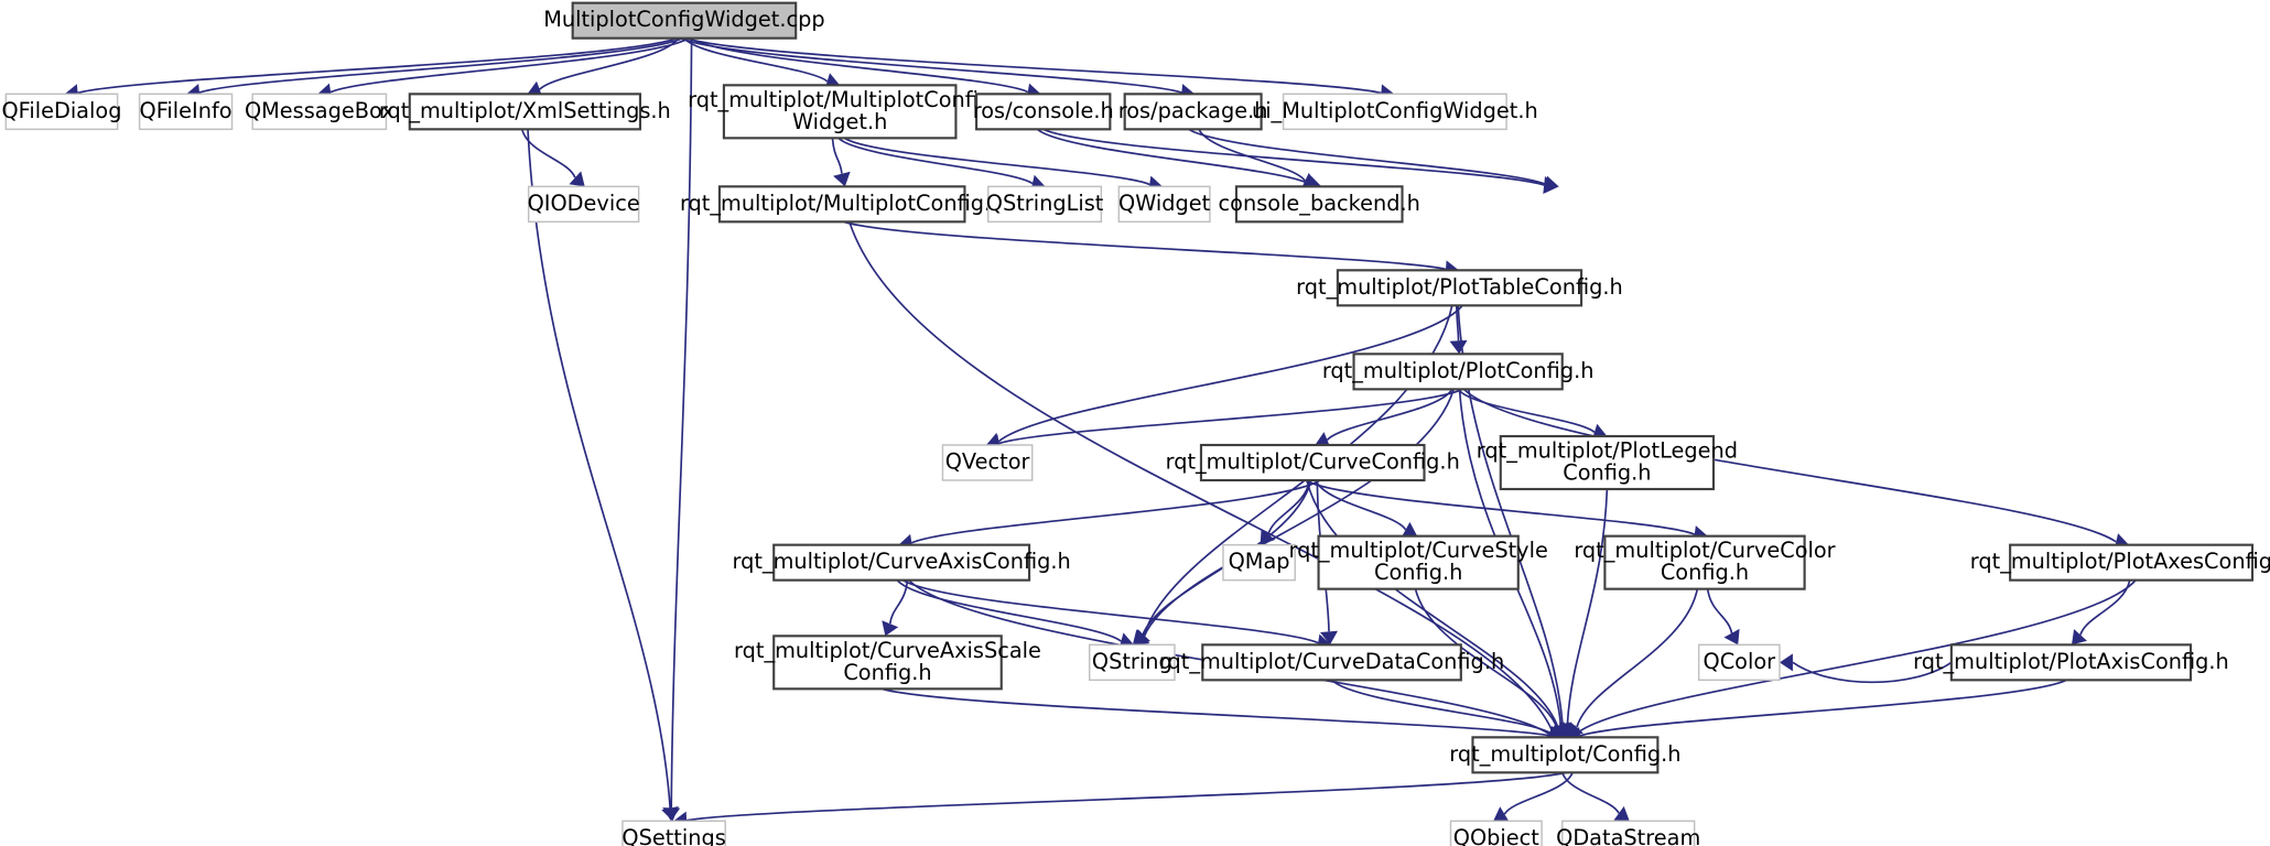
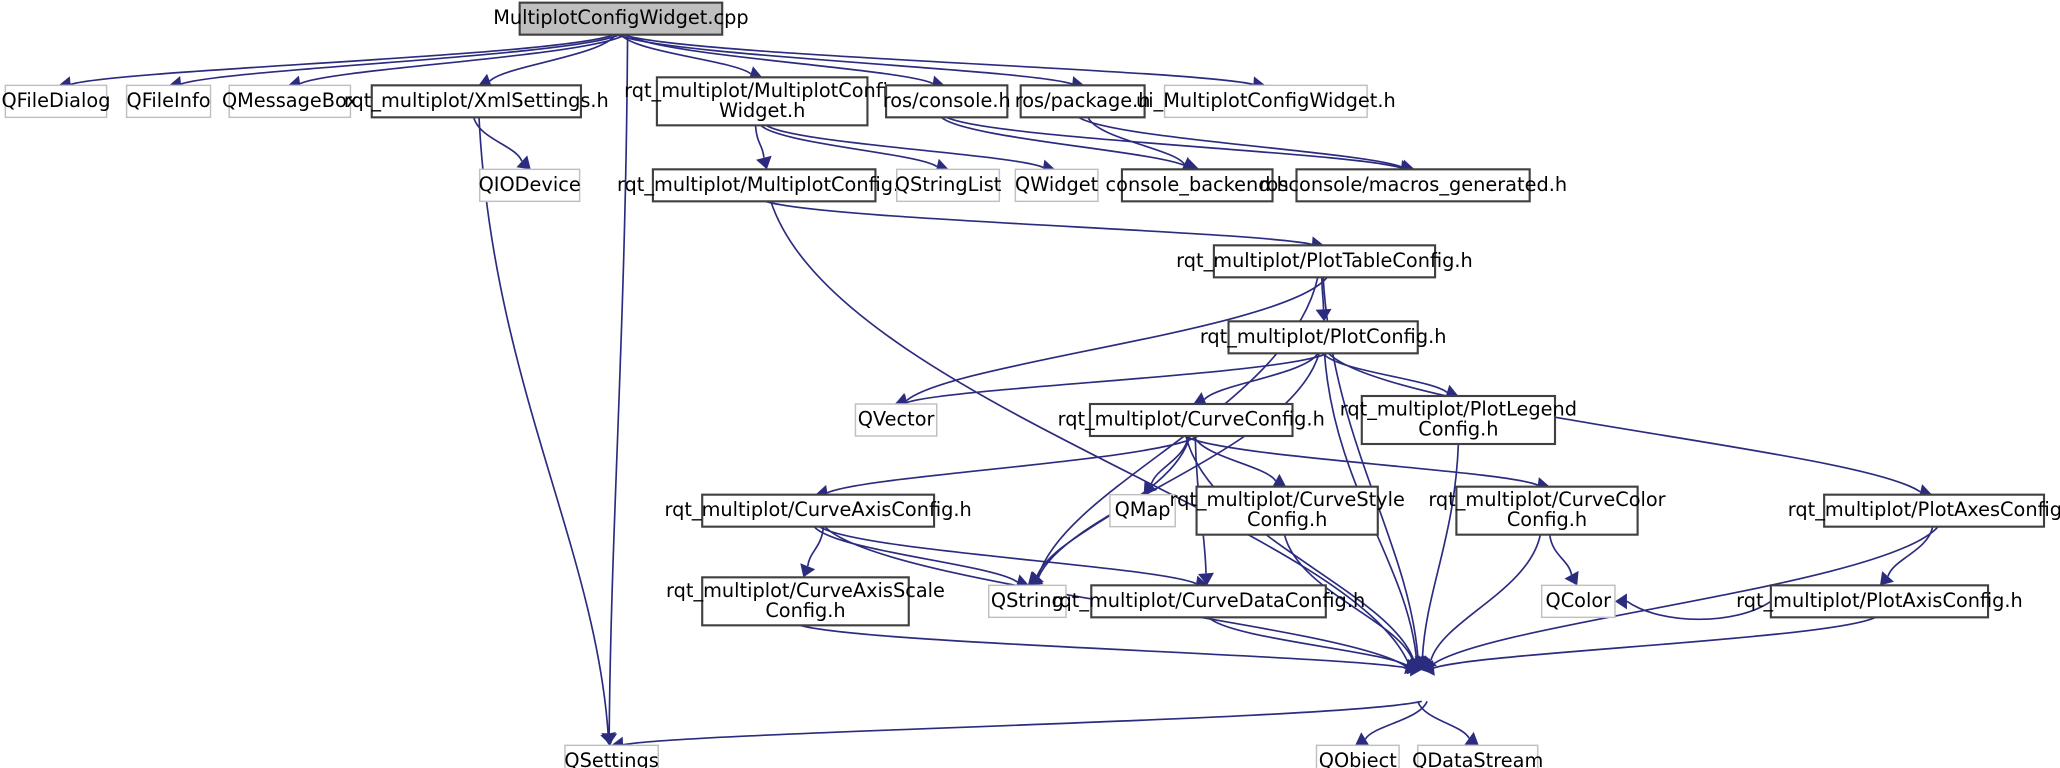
  MultiplotConfigWidget.cpp
  QFileDialog
  QFileInfo
  QMessageBox
  rqt_multiplot/XmlSettings.h
  rqt_multiplot/MultiplotConfi
  Widget.h
  ros/console.h
  ros/package.h
  ui_MultiplotConfigWidget.h
  QIODevice
  rqt_multiplot/MultiplotConfig
  QStringList
  QWidget
  console_backend.h
+ rosconsole/macros_generated.h
  rqt_multiplot/PlotTableConfig.h
  rqt_multiplot/PlotConfig.h
  QVector
  rqt_multiplot/CurveConfig.h
  rqt_multiplot/PlotLegend
  Config.h
  rqt_multiplot/CurveAxisConfig.h
  QMap
  rqt_multiplot/CurveStyle
  Config.h
  rqt_multiplot/CurveColor
  Config.h
  rqt_multiplot/PlotAxesConfig
  rqt_multiplot/CurveAxisScale
  Config.h
  QString
  rqt_multiplot/CurveDataConfig.h
  QColor
  rqt_multiplot/PlotAxisConfig.h
- rqt_multiplot/Config.h
  QSettings
  QObject
  QDataStream
